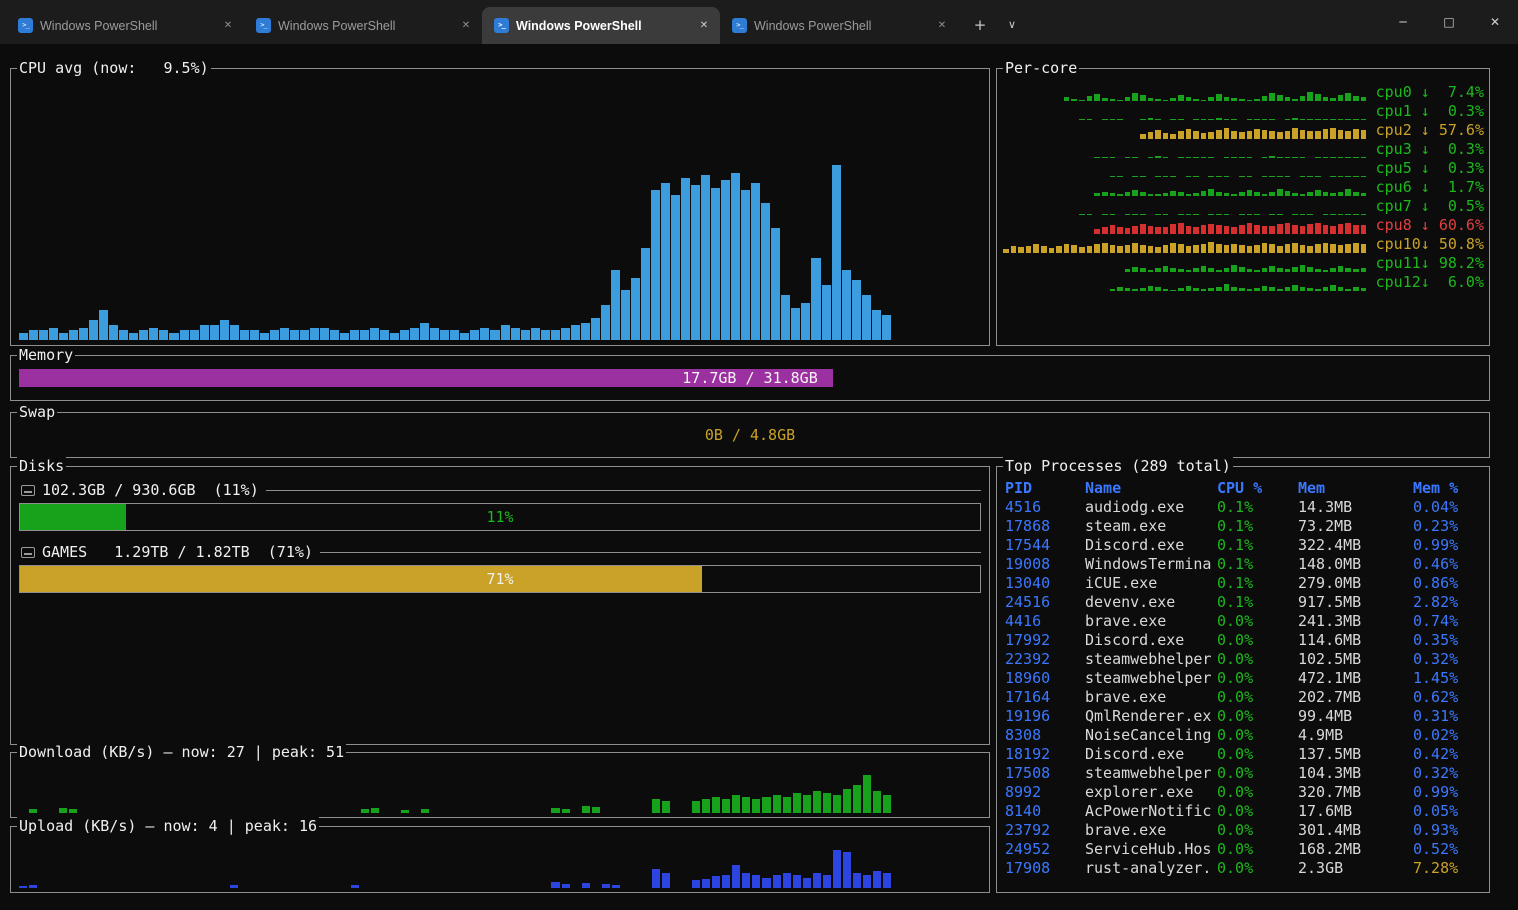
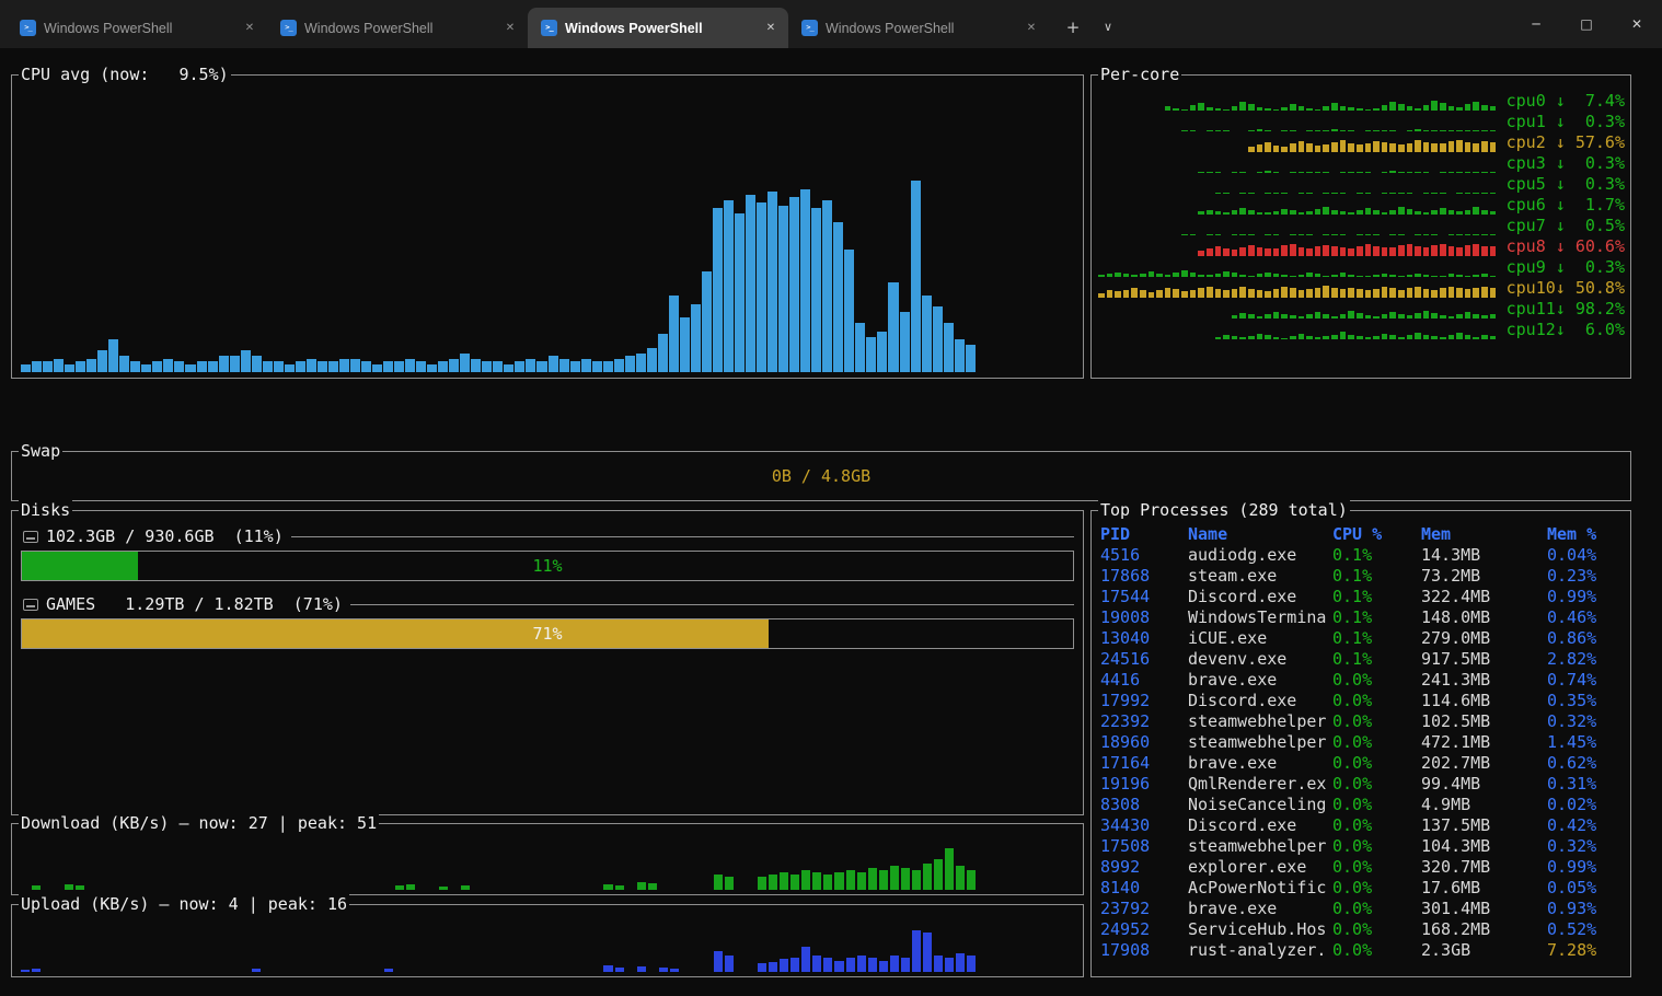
  >_
  Windows PowerShell
  ✕
  >_
  Windows PowerShell
  ✕
  >_
  Windows PowerShell
  ✕
  >_
  Windows PowerShell
  ✕
  +
  ∨
  ─
  □
  ✕
  CPU avg (now: 9.5%)
  Per-core
  cpu0 ↓ 7.4%
  cpu1 ↓ 0.3%
  cpu2 ↓ 57.6%
  cpu3 ↓ 0.3%
  cpu5 ↓ 0.3%
  cpu6 ↓ 1.7%
  cpu7 ↓ 0.5%
  cpu8 ↓ 60.6%
+ cpu9 ↓ 0.3%
  cpu10↓ 50.8%
  cpu11↓ 98.2%
  cpu12↓ 6.0%
- Memory
- 17.7GB / 31.8GB
  Swap
  0B / 4.8GB
  Disks
  102.3GB / 930.6GB (11%)
  11%
  GAMES 1.29TB / 1.82TB (71%)
  71%
  Download (KB/s) — now: 27 | peak: 51
  Upload (KB/s) — now: 4 | peak: 16
  Top Processes (289 total)
  PID
  Name
  CPU %
  Mem
  Mem %
  4516
  audiodg.exe
  0.1%
  14.3MB
  0.04%
  17868
  steam.exe
  0.1%
  73.2MB
  0.23%
  17544
  Discord.exe
  0.1%
  322.4MB
  0.99%
  19008
  WindowsTermina
  0.1%
  148.0MB
  0.46%
  13040
  iCUE.exe
  0.1%
  279.0MB
  0.86%
  24516
  devenv.exe
  0.1%
  917.5MB
  2.82%
  4416
  brave.exe
  0.0%
  241.3MB
  0.74%
  17992
  Discord.exe
  0.0%
  114.6MB
  0.35%
  22392
  steamwebhelper
  0.0%
  102.5MB
  0.32%
  18960
  steamwebhelper
  0.0%
  472.1MB
  1.45%
  17164
  brave.exe
  0.0%
  202.7MB
  0.62%
  19196
  QmlRenderer.ex
  0.0%
  99.4MB
  0.31%
  8308
  NoiseCanceling
  0.0%
  4.9MB
  0.02%
- 18192
+ 34430
  Discord.exe
  0.0%
  137.5MB
  0.42%
  17508
  steamwebhelper
  0.0%
  104.3MB
  0.32%
  8992
  explorer.exe
  0.0%
  320.7MB
  0.99%
  8140
  AcPowerNotific
  0.0%
  17.6MB
  0.05%
  23792
  brave.exe
  0.0%
  301.4MB
  0.93%
  24952
  ServiceHub.Hos
  0.0%
  168.2MB
  0.52%
  17908
  rust-analyzer.
  0.0%
  2.3GB
  7.28%
